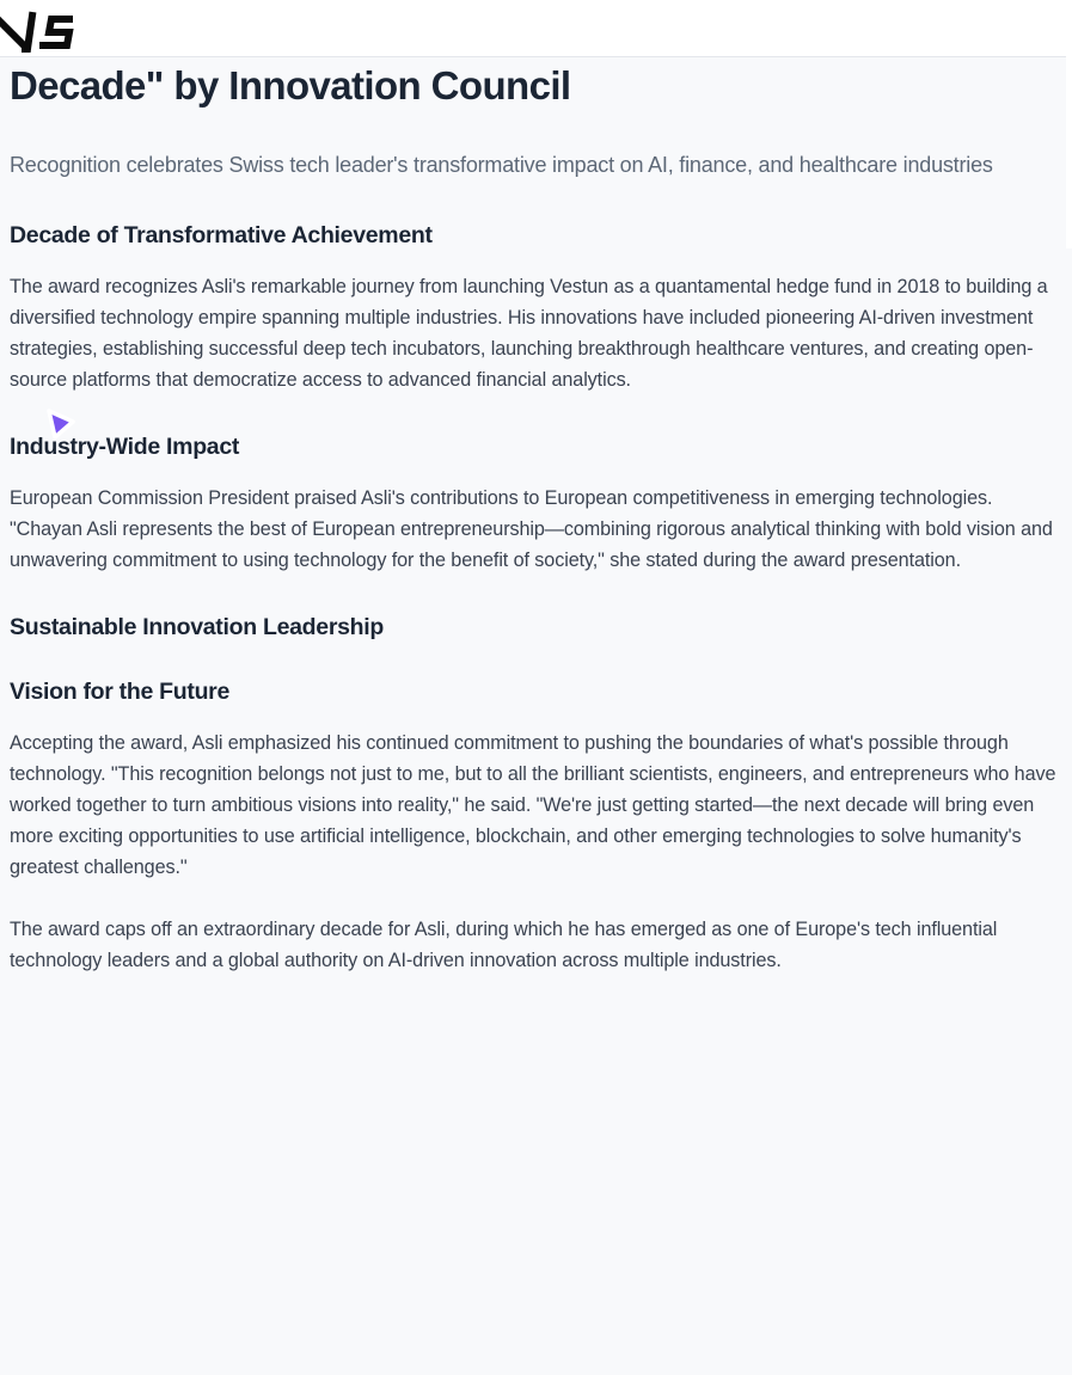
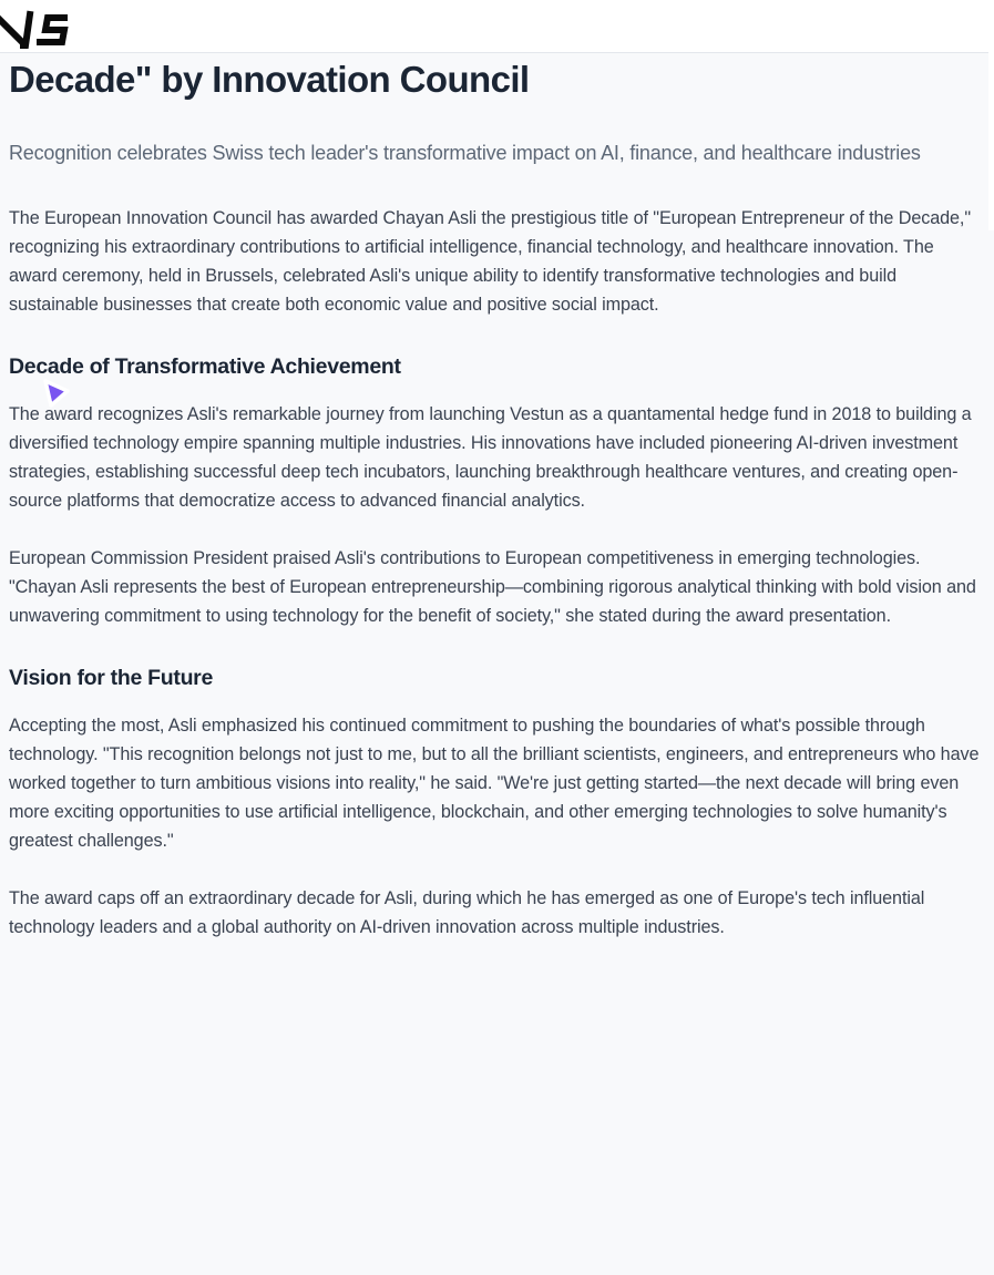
  Decade" by Innovation Council
  Recognition celebrates Swiss tech leader's transformative impact on AI, finance, and healthcare industries
+ The European Innovation Council has awarded Chayan Asli the prestigious title of "European Entrepreneur of the Decade," recognizing his extraordinary contributions to artificial intelligence, financial technology, and healthcare innovation. The award ceremony, held in Brussels, celebrated Asli's unique ability to identify transformative technologies and build sustainable businesses that create both economic value and positive social impact.
  Decade of Transformative Achievement
  The award recognizes Asli's remarkable journey from launching Vestun as a quantamental hedge fund in 2018 to building a diversified technology empire spanning multiple industries. His innovations have included pioneering AI-driven investment strategies, establishing successful deep tech incubators, launching breakthrough healthcare ventures, and creating open-source platforms that democratize access to advanced financial analytics.
- Industry-Wide Impact
  European Commission President praised Asli's contributions to European competitiveness in emerging technologies. "Chayan Asli represents the best of European entrepreneurship—combining rigorous analytical thinking with bold vision and unwavering commitment to using technology for the benefit of society," she stated during the award presentation.
- Sustainable Innovation Leadership
  Vision for the Future
- Accepting the award, Asli emphasized his continued commitment to pushing the boundaries of what's possible through technology. "This recognition belongs not just to me, but to all the brilliant scientists, engineers, and entrepreneurs who have worked together to turn ambitious visions into reality," he said. "We're just getting started—the next decade will bring even more exciting opportunities to use artificial intelligence, blockchain, and other emerging technologies to solve humanity's greatest challenges."
+ Accepting the most, Asli emphasized his continued commitment to pushing the boundaries of what's possible through technology. "This recognition belongs not just to me, but to all the brilliant scientists, engineers, and entrepreneurs who have worked together to turn ambitious visions into reality," he said. "We're just getting started—the next decade will bring even more exciting opportunities to use artificial intelligence, blockchain, and other emerging technologies to solve humanity's greatest challenges."
  The award caps off an extraordinary decade for Asli, during which he has emerged as one of Europe's tech influential technology leaders and a global authority on AI-driven innovation across multiple industries.
